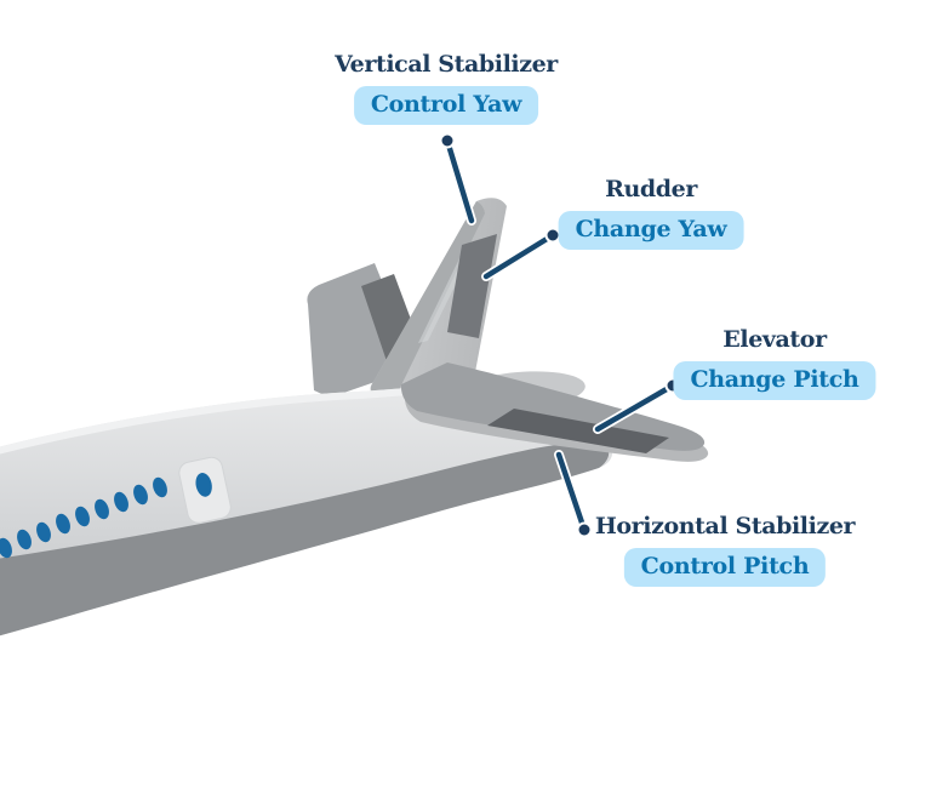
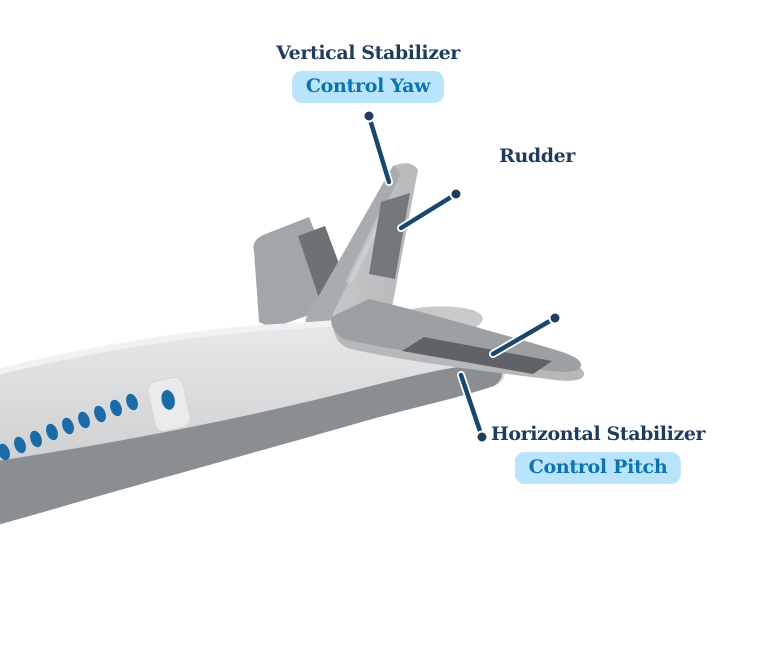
  Vertical Stabilizer
  Control Yaw
  Rudder
- Change Yaw
- Elevator
- Change Pitch
  Horizontal Stabilizer
  Control Pitch
